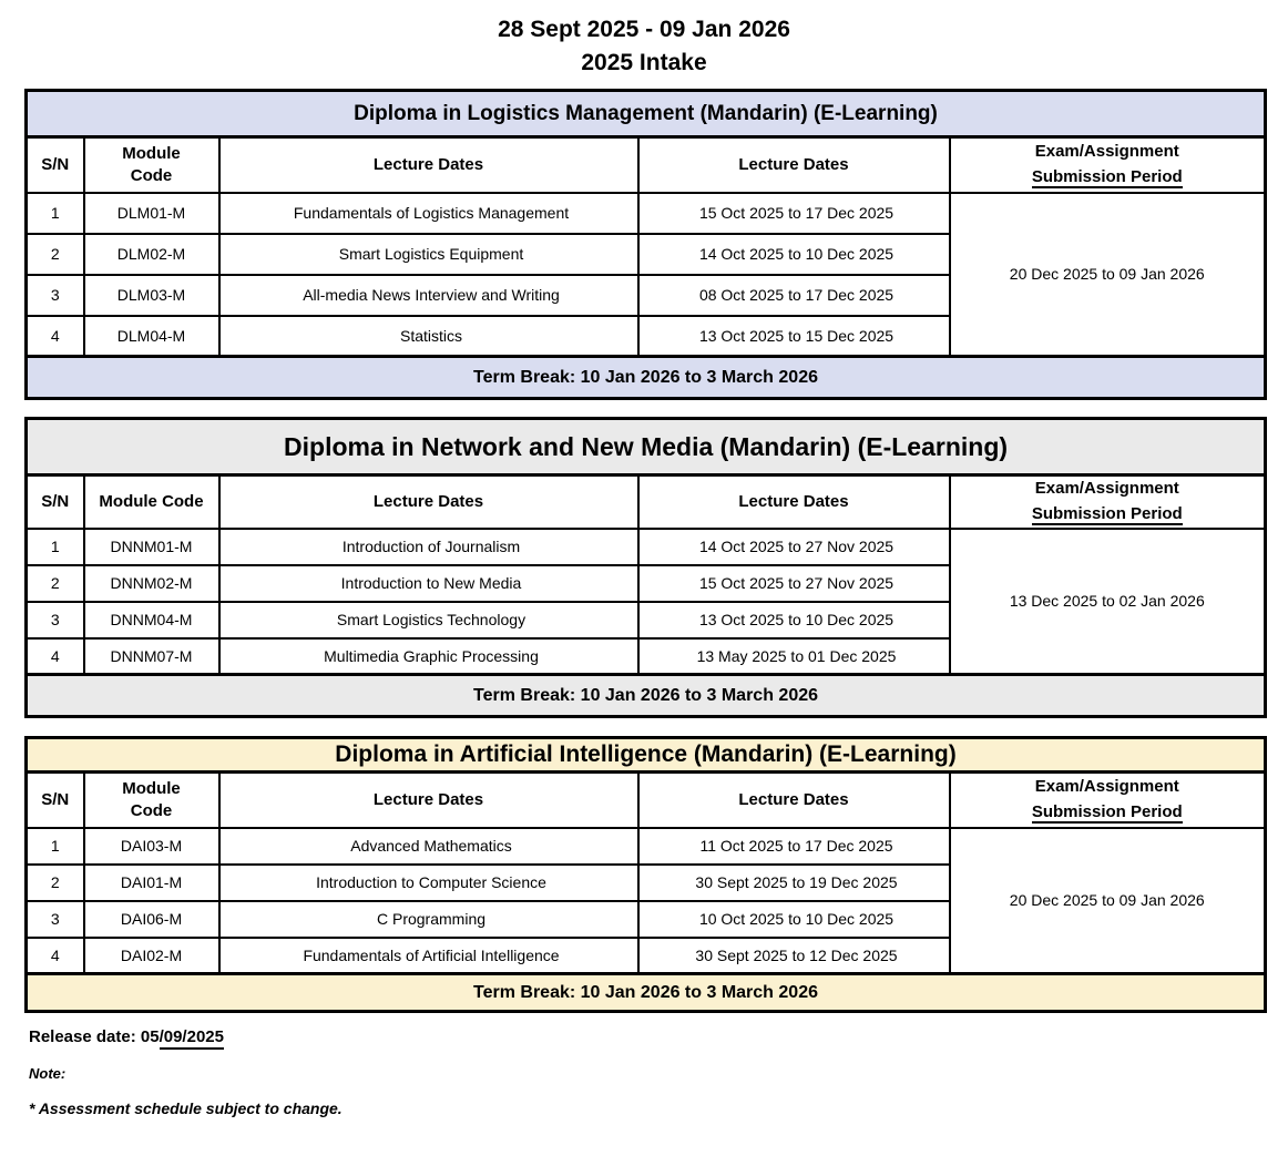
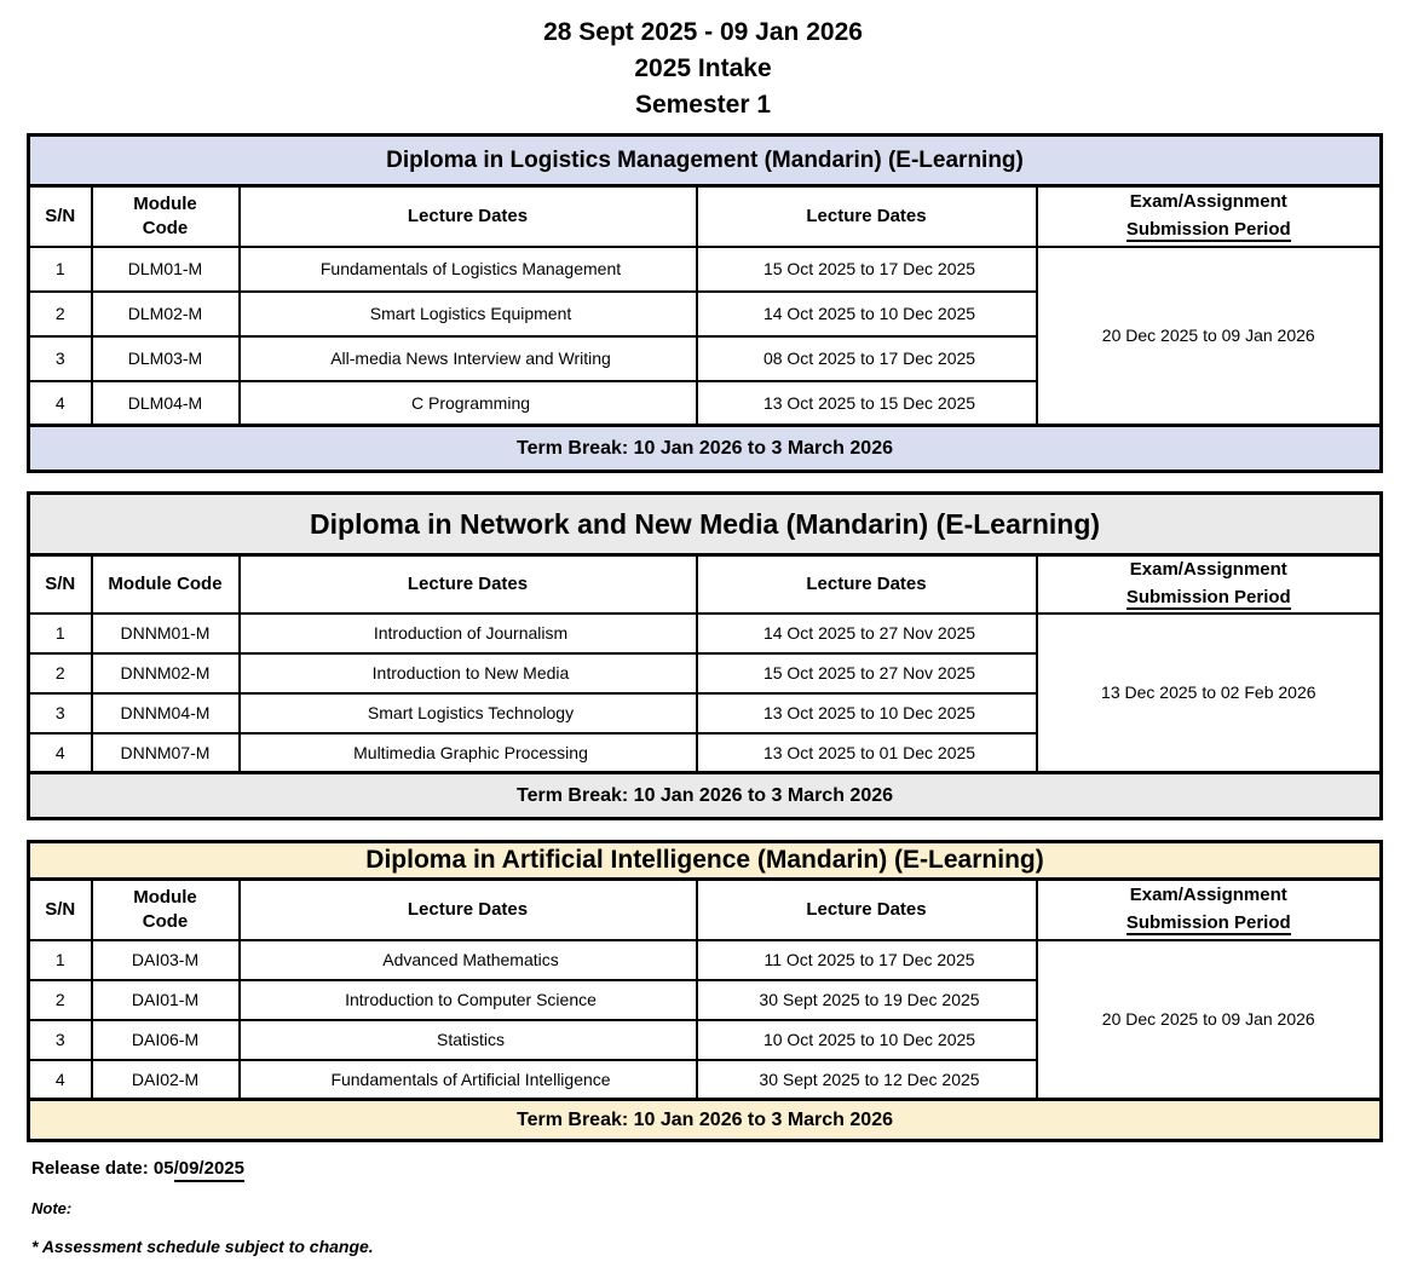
  28 Sept 2025 - 09 Jan 2026
  2025 Intake
+ Semester 1
  Diploma in Logistics Management (Mandarin) (E-Learning)
  S/N	Module Code	Lecture Dates	Lecture Dates	Exam/Assignment Submission Period
  1	DLM01-M	Fundamentals of Logistics Management	15 Oct 2025 to 17 Dec 2025	20 Dec 2025 to 09 Jan 2026
  2	DLM02-M	Smart Logistics Equipment	14 Oct 2025 to 10 Dec 2025
  3	DLM03-M	All-media News Interview and Writing	08 Oct 2025 to 17 Dec 2025
- 4	DLM04-M	Statistics	13 Oct 2025 to 15 Dec 2025
+ 4	DLM04-M	C Programming	13 Oct 2025 to 15 Dec 2025
  Term Break: 10 Jan 2026 to 3 March 2026
  Diploma in Network and New Media (Mandarin) (E-Learning)
  S/N	Module Code	Lecture Dates	Lecture Dates	Exam/Assignment Submission Period
- 1	DNNM01-M	Introduction of Journalism	14 Oct 2025 to 27 Nov 2025	13 Dec 2025 to 02 Jan 2026
+ 1	DNNM01-M	Introduction of Journalism	14 Oct 2025 to 27 Nov 2025	13 Dec 2025 to 02 Feb 2026
  2	DNNM02-M	Introduction to New Media	15 Oct 2025 to 27 Nov 2025
  3	DNNM04-M	Smart Logistics Technology	13 Oct 2025 to 10 Dec 2025
- 4	DNNM07-M	Multimedia Graphic Processing	13 May 2025 to 01 Dec 2025
+ 4	DNNM07-M	Multimedia Graphic Processing	13 Oct 2025 to 01 Dec 2025
  Term Break: 10 Jan 2026 to 3 March 2026
  Diploma in Artificial Intelligence (Mandarin) (E-Learning)
  S/N	Module Code	Lecture Dates	Lecture Dates	Exam/Assignment Submission Period
  1	DAI03-M	Advanced Mathematics	11 Oct 2025 to 17 Dec 2025	20 Dec 2025 to 09 Jan 2026
  2	DAI01-M	Introduction to Computer Science	30 Sept 2025 to 19 Dec 2025
- 3	DAI06-M	C Programming	10 Oct 2025 to 10 Dec 2025
+ 3	DAI06-M	Statistics	10 Oct 2025 to 10 Dec 2025
  4	DAI02-M	Fundamentals of Artificial Intelligence	30 Sept 2025 to 12 Dec 2025
  Term Break: 10 Jan 2026 to 3 March 2026
  Release date: 05/09/2025
  Note:
  * Assessment schedule subject to change.
